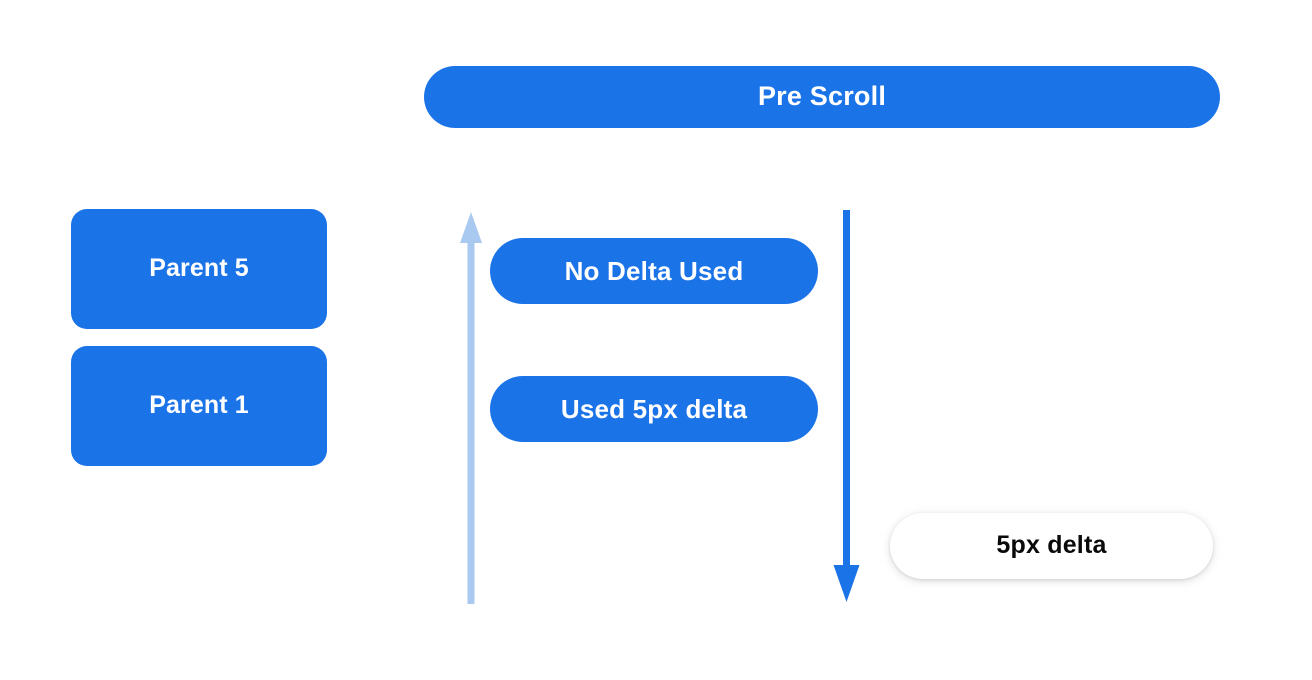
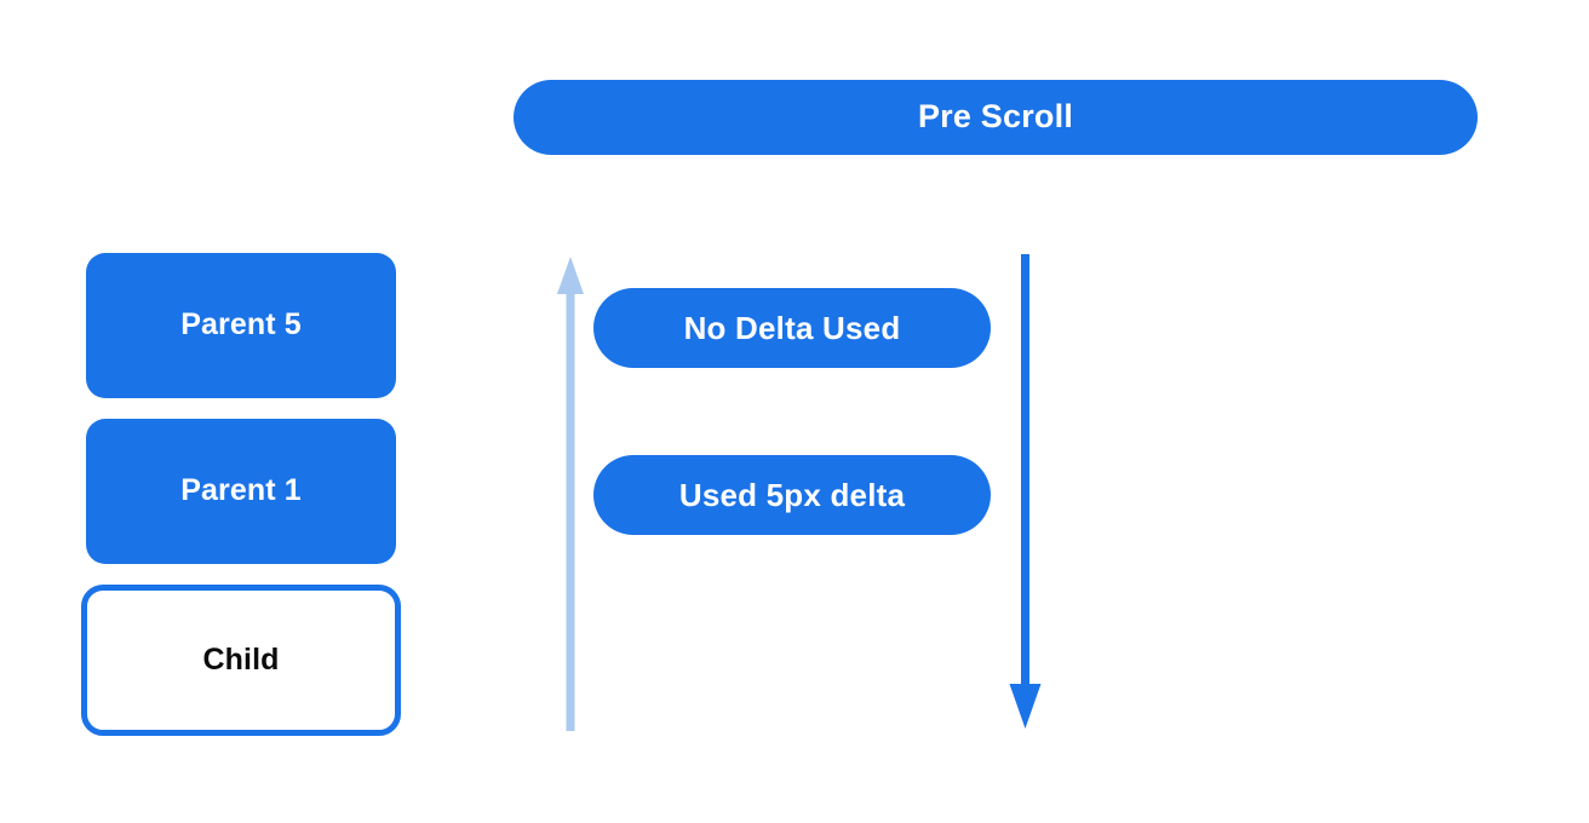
  Pre Scroll
  Parent 5
  Parent 1
+ Child
  No Delta Used
  Used 5px delta
- 5px delta
